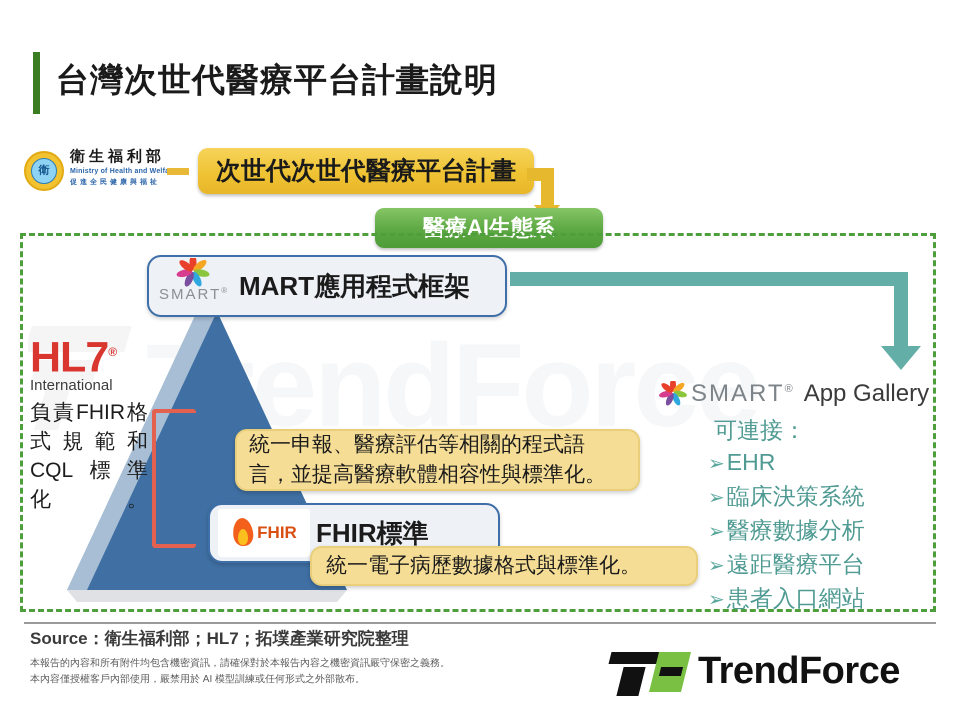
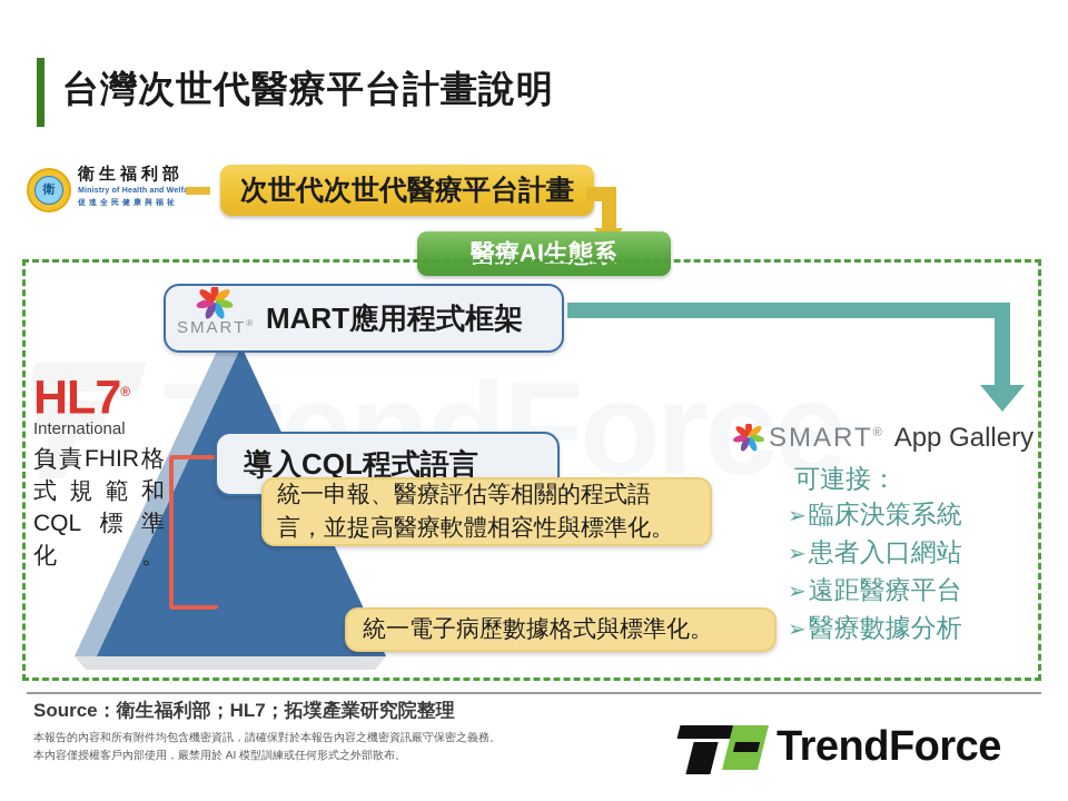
  台灣次世代醫療平台計畫說明
  衛
  衛生福利部
  次世代次世代醫療平台計畫
  醫療AI生態系
  endFore
  SMART®
  MART應用程式框架
+ 導入CQL程式語言
  統一申報、醫療評估等相關的程式語言，並提高醫療軟體相容性與標準化。
- FHIR
- FHIR標準
  統一電子病歷數據格式與標準化。
  HL7®
  International
  負責FHIR格式規範和CQL標準化。
  SMART®
  App Gallery
  可連接：
- ➢EHR
  ➢臨床決策系統
- ➢醫療數據分析
+ ➢患者入口網站
  ➢遠距醫療平台
- ➢患者入口網站
+ ➢醫療數據分析
  Source：衛生福利部；HL7；拓墣產業研究院整理
  本報告的內容和所有附件均包含機密資訊，請確保對於本報告內容之機密資訊嚴守保密之義務。
  本內容僅授權客戶內部使用，嚴禁用於 AI 模型訓練或任何形式之外部散布。
  TrendForce
